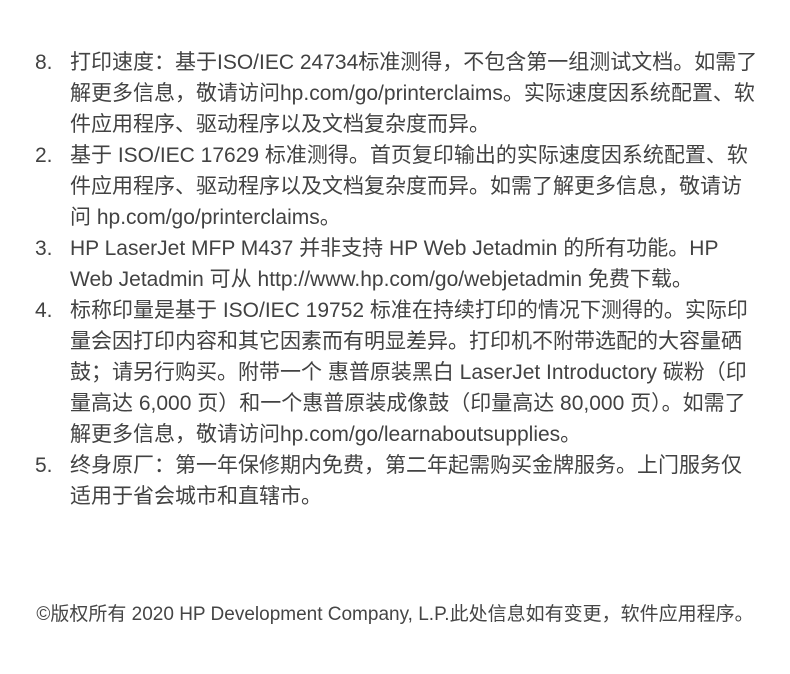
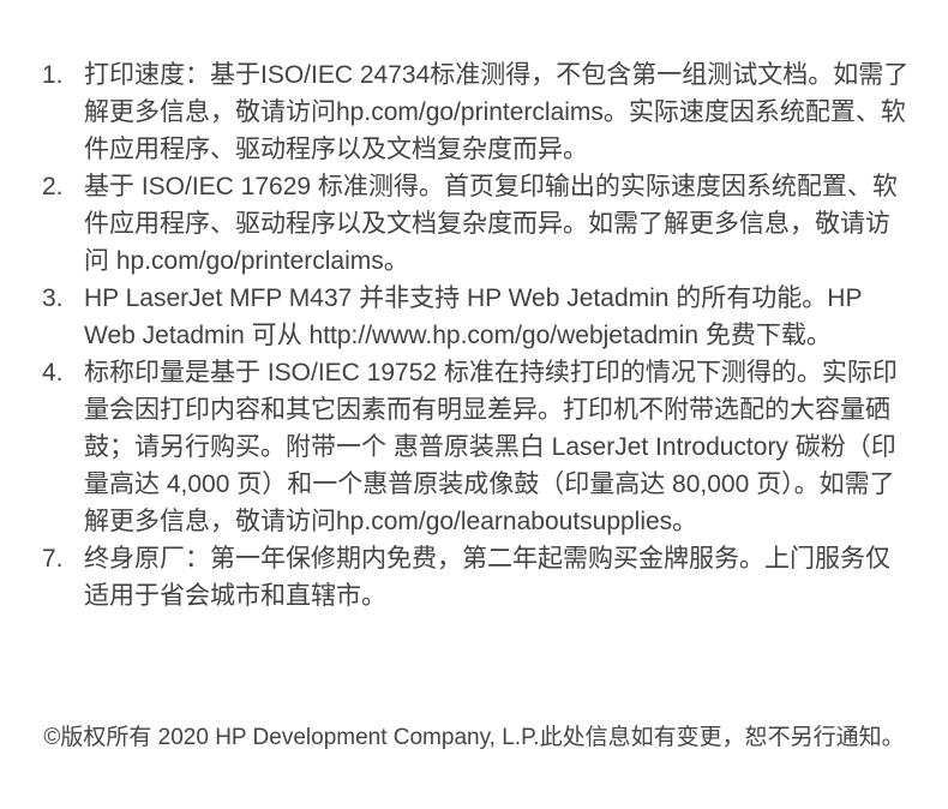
- 8.
+ 1.
  打印速度：基于ISO/IEC 24734标准测得，不包含第一组测试文档。如需了解更多信息，敬请访问hp.com/go/printerclaims。实际速度因系统配置、软件应用程序、驱动程序以及文档复杂度而异。
  2.
  基于 ISO/IEC 17629 标准测得。首页复印输出的实际速度因系统配置、软件应用程序、驱动程序以及文档复杂度而异。如需了解更多信息，敬请访问 hp.com/go/printerclaims。
  3.
  HP LaserJet MFP M437 并非支持 HP Web Jetadmin 的所有功能。HP Web Jetadmin 可从 http://www.hp.com/go/webjetadmin 免费下载。
  4.
- 标称印量是基于 ISO/IEC 19752 标准在持续打印的情况下测得的。实际印量会因打印内容和其它因素而有明显差异。打印机不附带选配的大容量硒鼓；请另行购买。附带一个 惠普原装黑白 LaserJet Introductory 碳粉（印量高达 6,000 页）和一个惠普原装成像鼓（印量高达 80,000 页）。如需了解更多信息，敬请访问hp.com/go/learnaboutsupplies。
+ 标称印量是基于 ISO/IEC 19752 标准在持续打印的情况下测得的。实际印量会因打印内容和其它因素而有明显差异。打印机不附带选配的大容量硒鼓；请另行购买。附带一个 惠普原装黑白 LaserJet Introductory 碳粉（印量高达 4,000 页）和一个惠普原装成像鼓（印量高达 80,000 页）。如需了解更多信息，敬请访问hp.com/go/learnaboutsupplies。
- 5.
+ 7.
  终身原厂：第一年保修期内免费，第二年起需购买金牌服务。上门服务仅适用于省会城市和直辖市。
- ©版权所有 2020 HP Development Company, L.P.此处信息如有变更，软件应用程序。
+ ©版权所有 2020 HP Development Company, L.P.此处信息如有变更，恕不另行通知。
